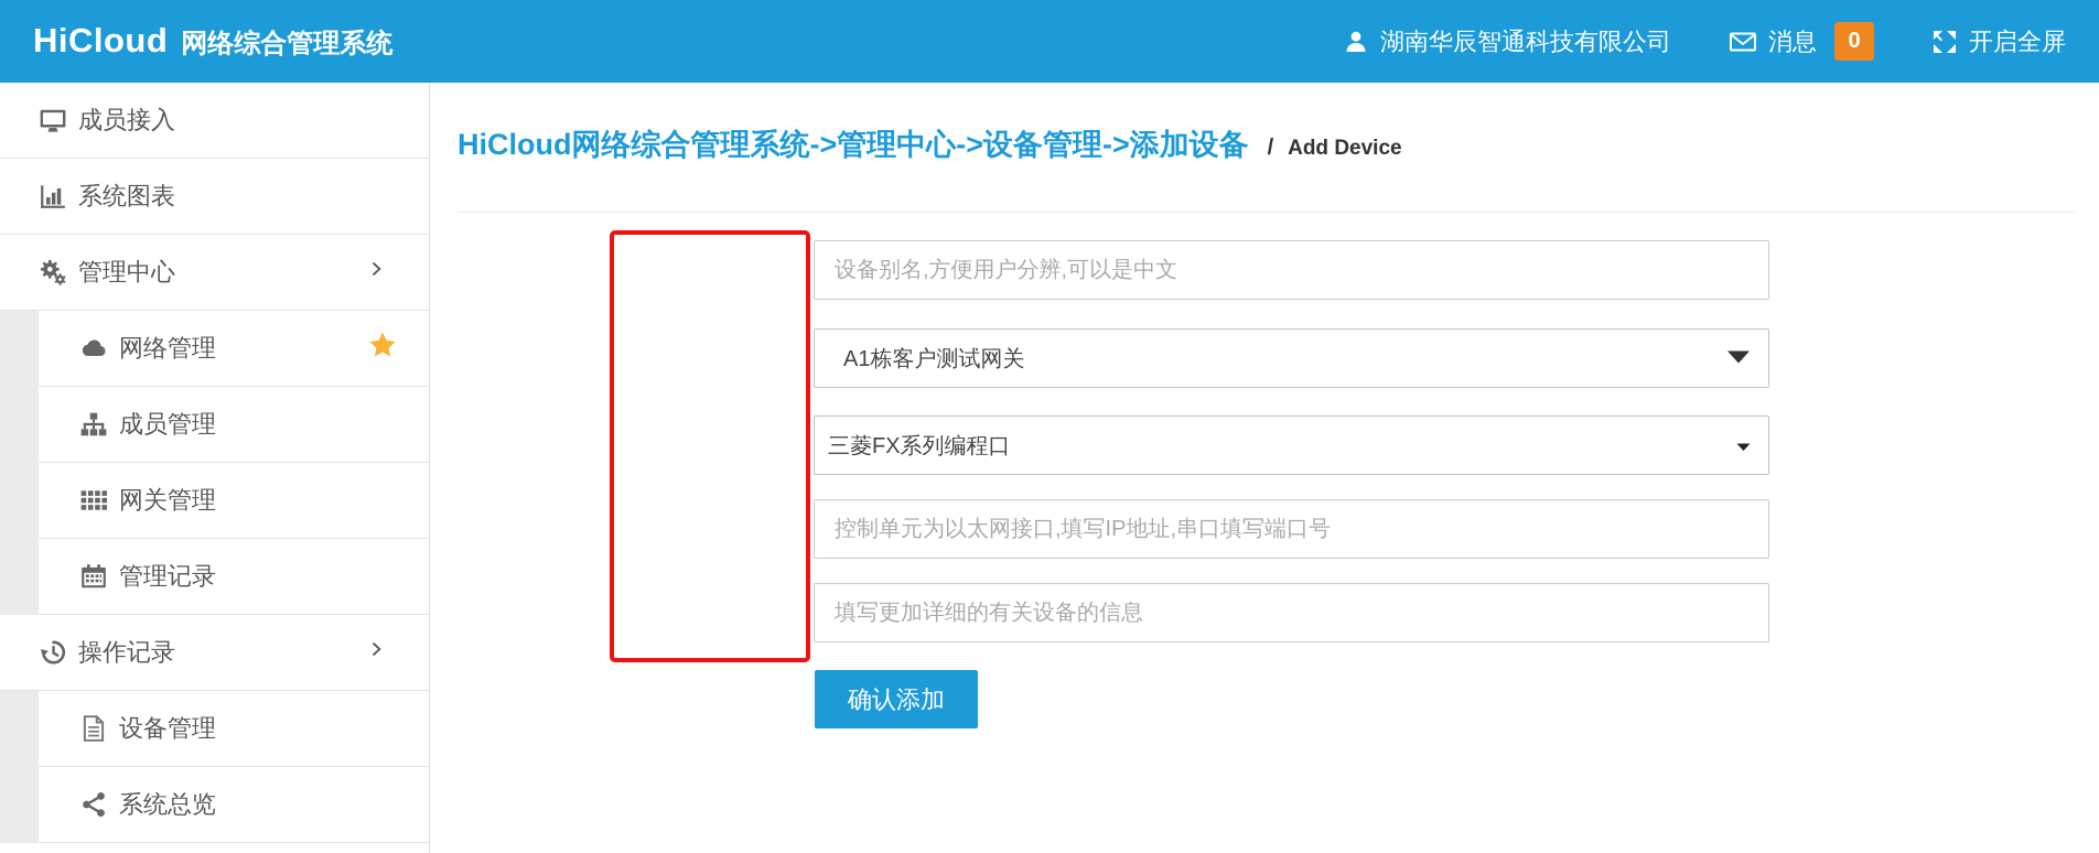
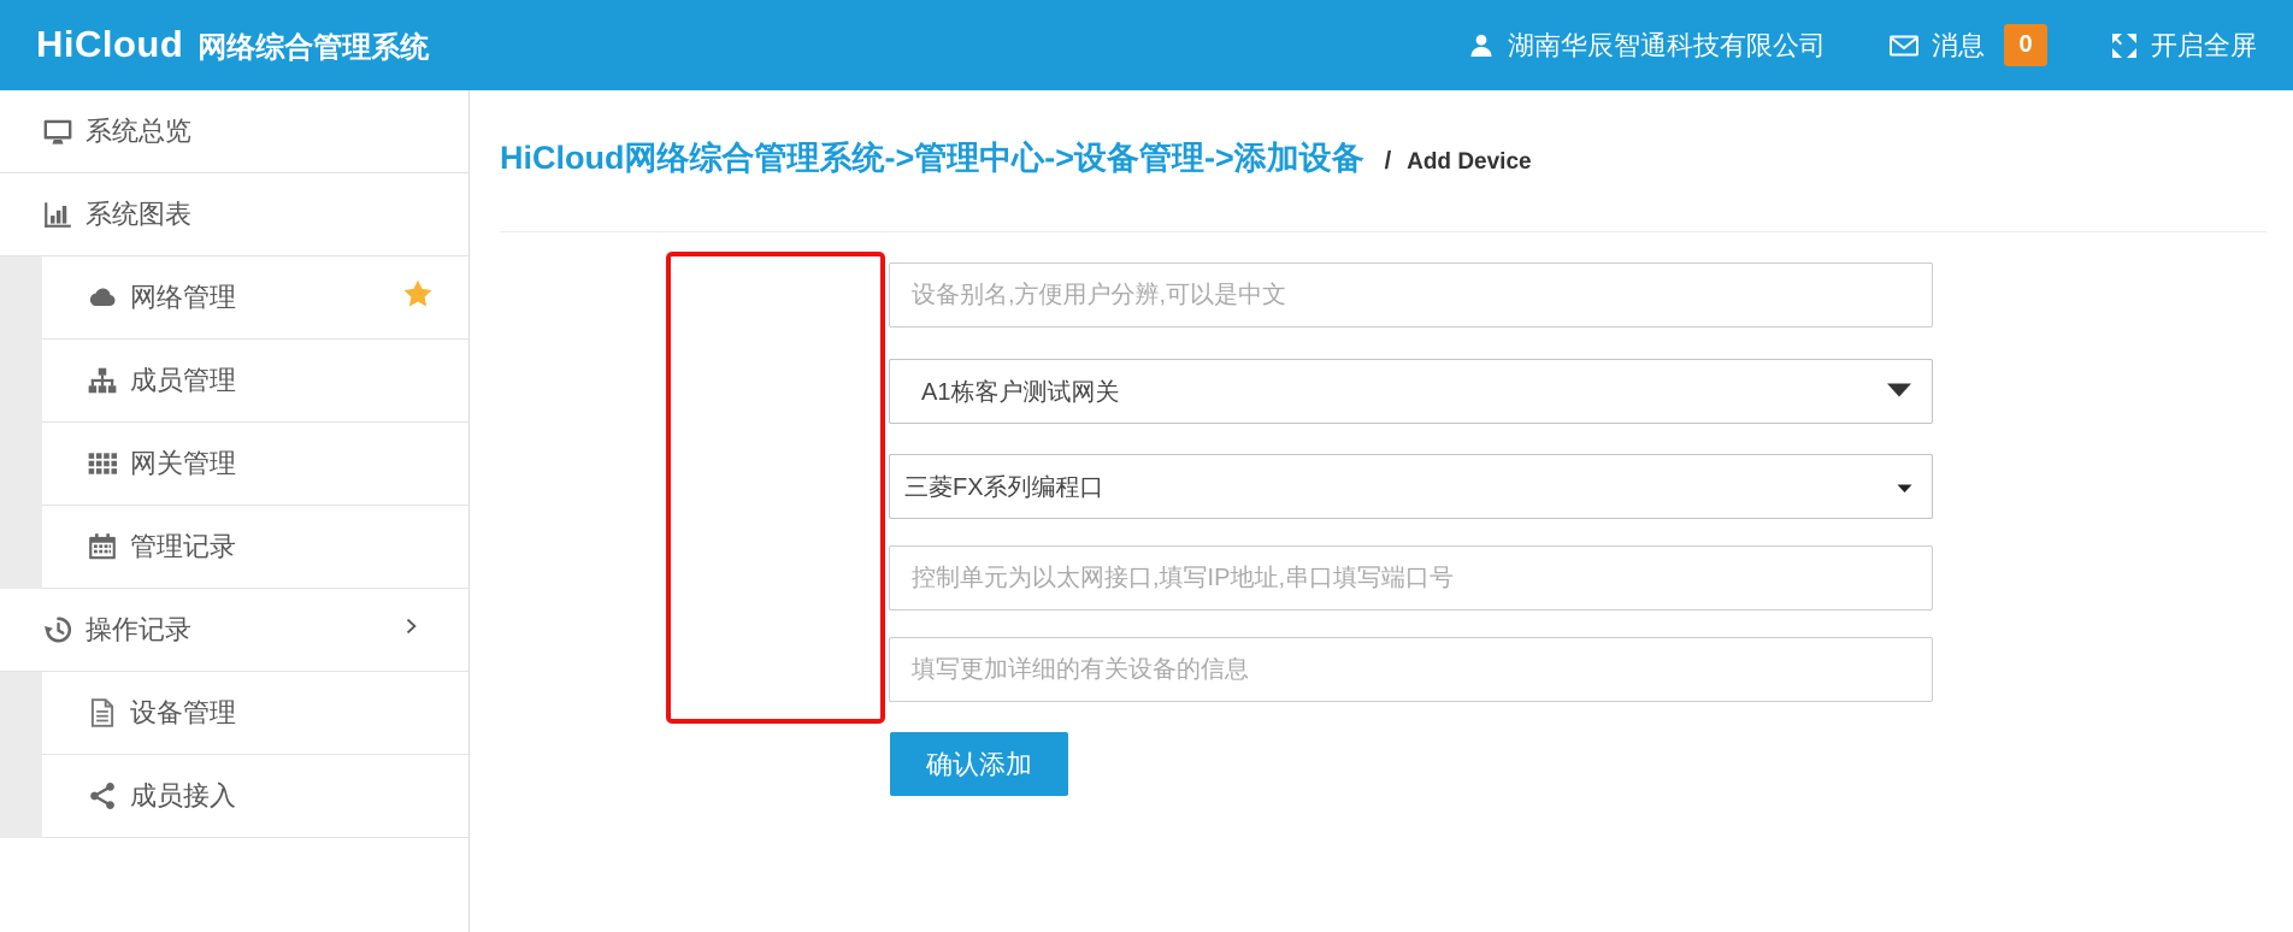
  HiCloud
  网络综合管理系统
  湖南华辰智通科技有限公司
  消息
  0
  开启全屏
- 成员接入
+ 系统总览
  系统图表
- 管理中心
  网络管理
  成员管理
  网关管理
  管理记录
  操作记录
  设备管理
- 系统总览
+ 成员接入
  HiCloud网络综合管理系统->管理中心->设备管理->添加设备 / Add Device
  设备别名,方便用户分辨,可以是中文
  A1栋客户测试网关
  三菱FX系列编程口
  控制单元为以太网接口,填写IP地址,串口填写端口号
  填写更加详细的有关设备的信息
  确认添加
